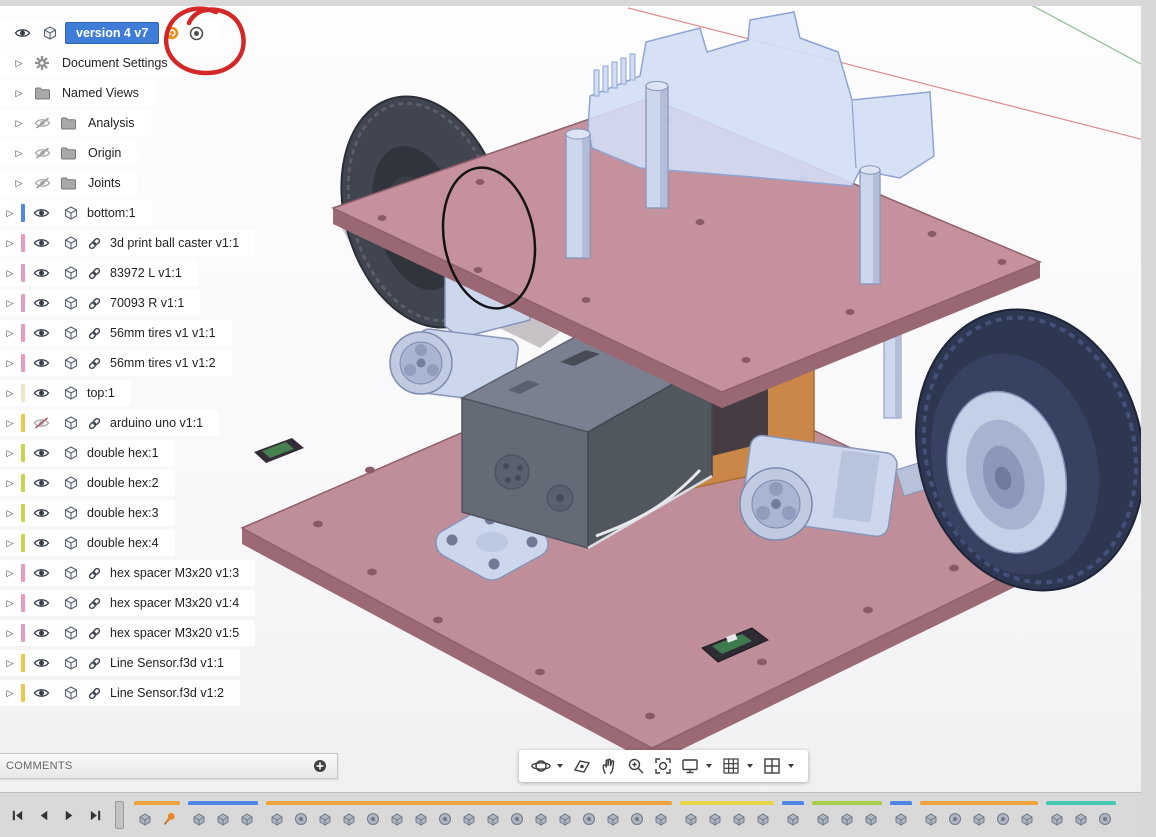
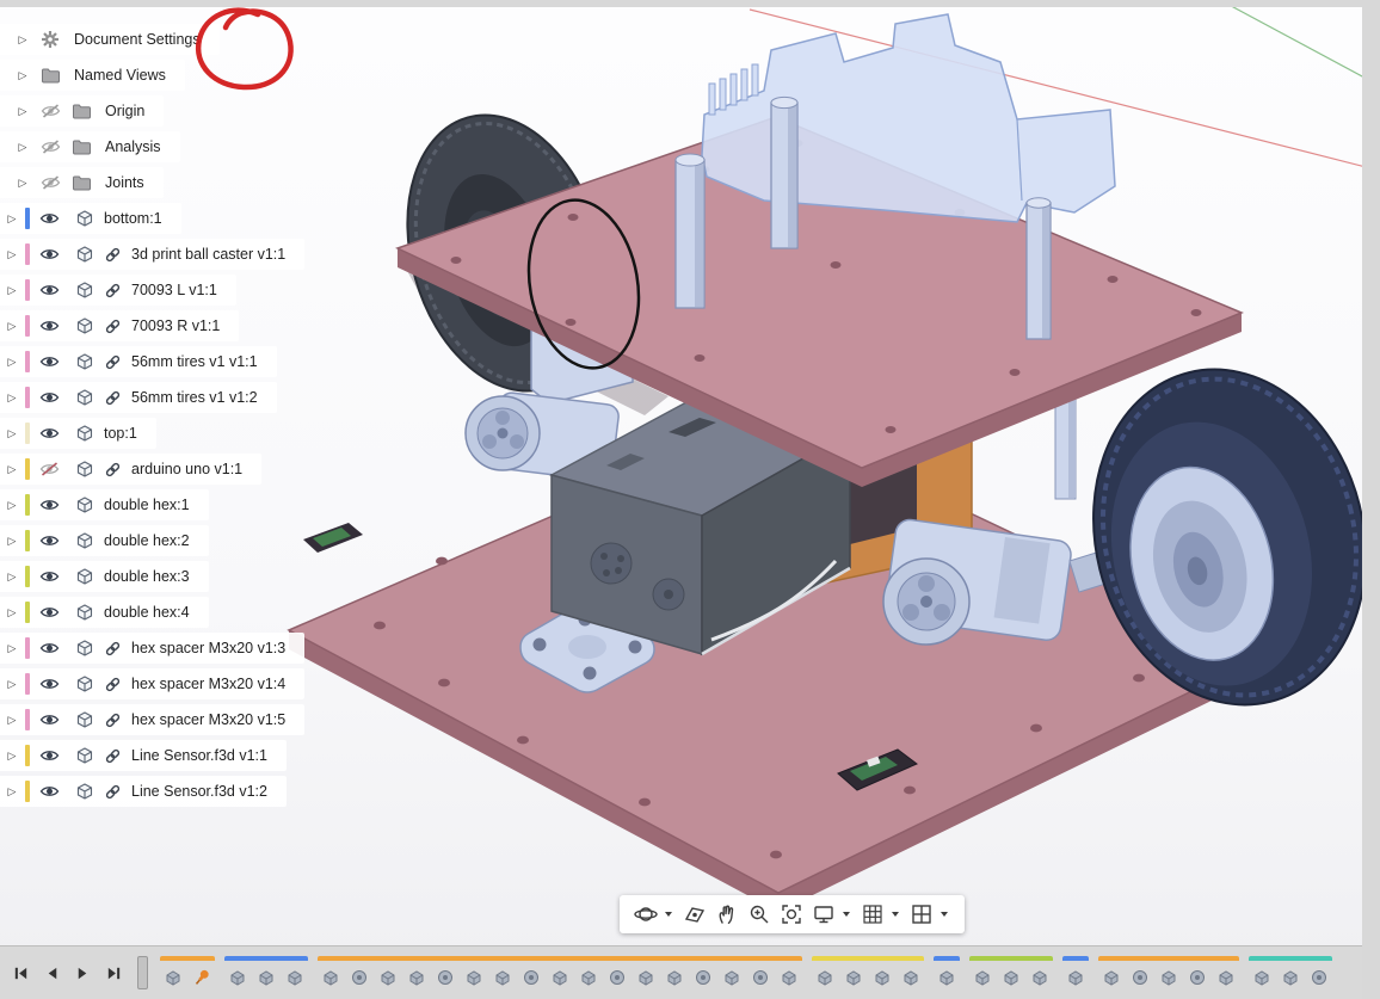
- version 4 v7
  ▷
  Document Settings
  ▷
  Named Views
  ▷
- Analysis
+ Origin
  ▷
- Origin
+ Analysis
  ▷
  Joints
  ▷
  bottom:1
  ▷
  3d print ball caster v1:1
  ▷
- 83972 L v1:1
+ 70093 L v1:1
  ▷
  70093 R v1:1
  ▷
  56mm tires v1 v1:1
  ▷
  56mm tires v1 v1:2
  ▷
  top:1
  ▷
  arduino uno v1:1
  ▷
  double hex:1
  ▷
  double hex:2
  ▷
  double hex:3
  ▷
  double hex:4
  ▷
  hex spacer M3x20 v1:3
  ▷
  hex spacer M3x20 v1:4
  ▷
  hex spacer M3x20 v1:5
  ▷
  Line Sensor.f3d v1:1
  ▷
  Line Sensor.f3d v1:2
- COMMENTS
